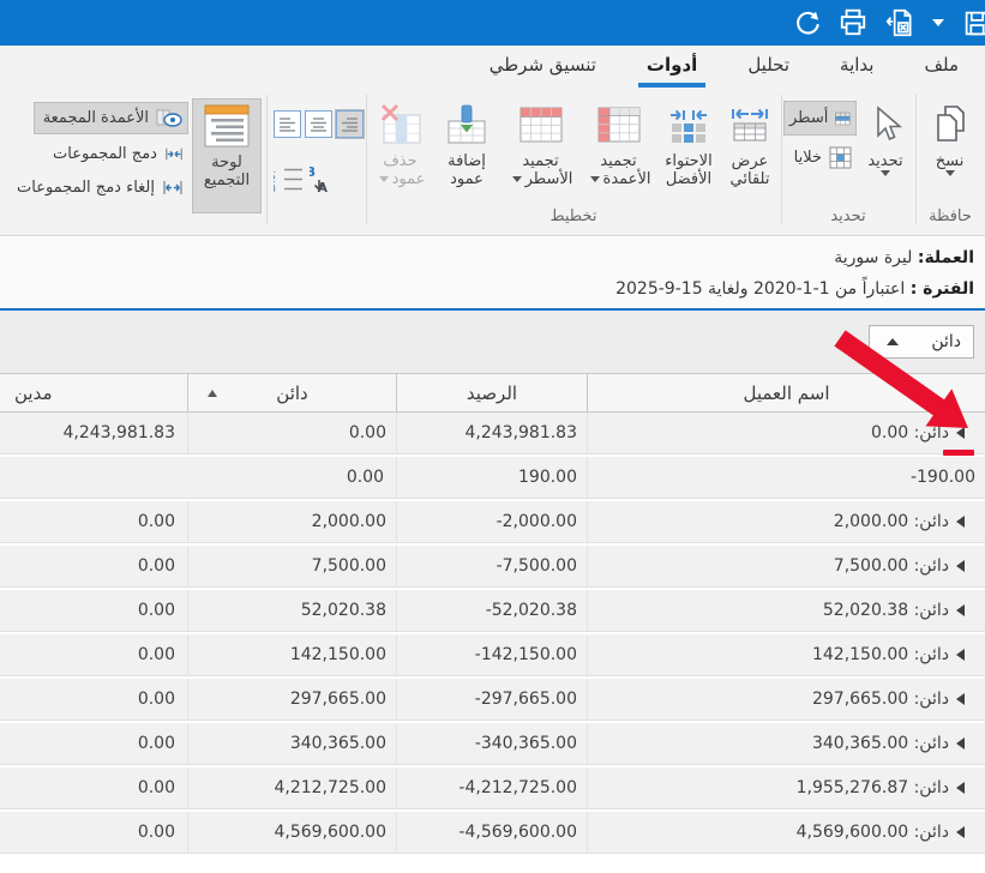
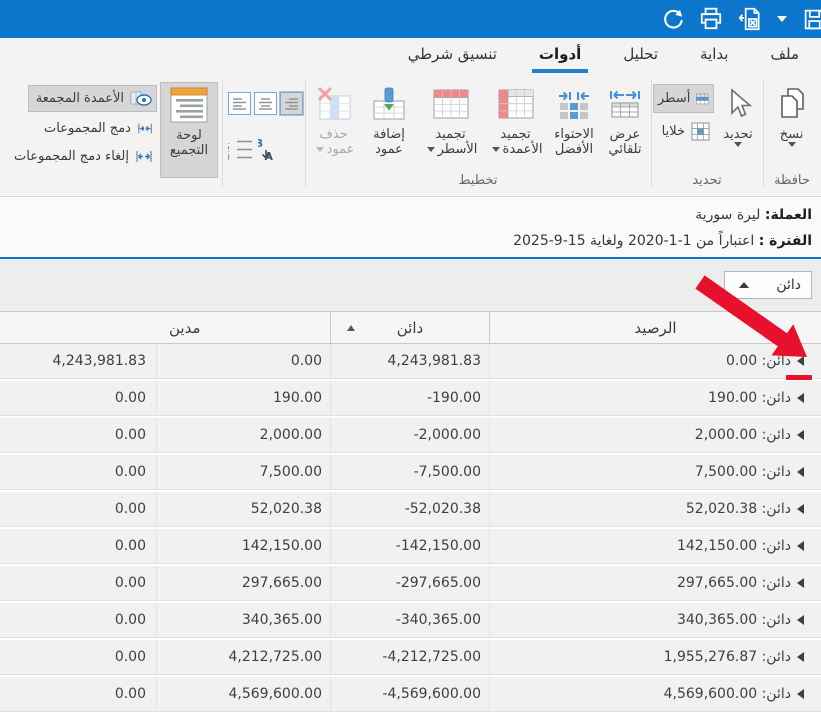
  ملف
  بداية
  تحليل
  أدوات
  تنسيق شرطي
  نسخ
  حافظة
  تحديد
  أسطر
  خلايا
  تحديد
  عرض تلقائي
  الاحتواء الأفضل
  تجميد الأعمدة
  تجميد الأسطر
  إضافة عمود
  حذف عمود
  تخطيط
  1
  2
  3
  A
  لوحة التجميع
  الأعمدة المجمعة
  دمج المجموعات
  إلغاء دمج المجموعات
  العملة: ليرة سورية
  الفترة : اعتباراً من 1-1-2020 ولغاية 15-9-2025
  دائن
- اسم العميل
  الرصيد
  دائن
  مدين
  دائن: 0.00
  4,243,981.83
  0.00
  4,243,981.83
+ دائن: 190.00
  -190.00
  190.00
  0.00
  دائن: 2,000.00
  -2,000.00
  2,000.00
  0.00
  دائن: 7,500.00
  -7,500.00
  7,500.00
  0.00
  دائن: 52,020.38
  -52,020.38
  52,020.38
  0.00
  دائن: 142,150.00
  -142,150.00
  142,150.00
  0.00
  دائن: 297,665.00
  -297,665.00
  297,665.00
  0.00
  دائن: 340,365.00
  -340,365.00
  340,365.00
  0.00
  دائن: 1,955,276.87
  -4,212,725.00
  4,212,725.00
  0.00
  دائن: 4,569,600.00
  -4,569,600.00
  4,569,600.00
  0.00
